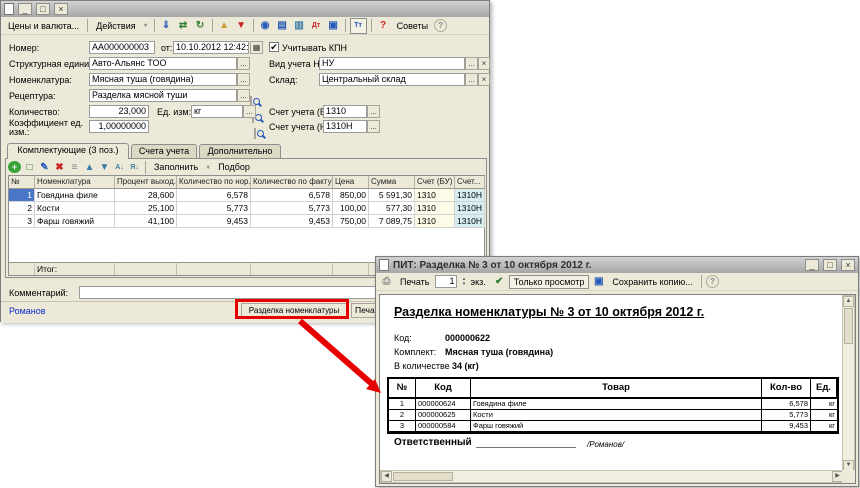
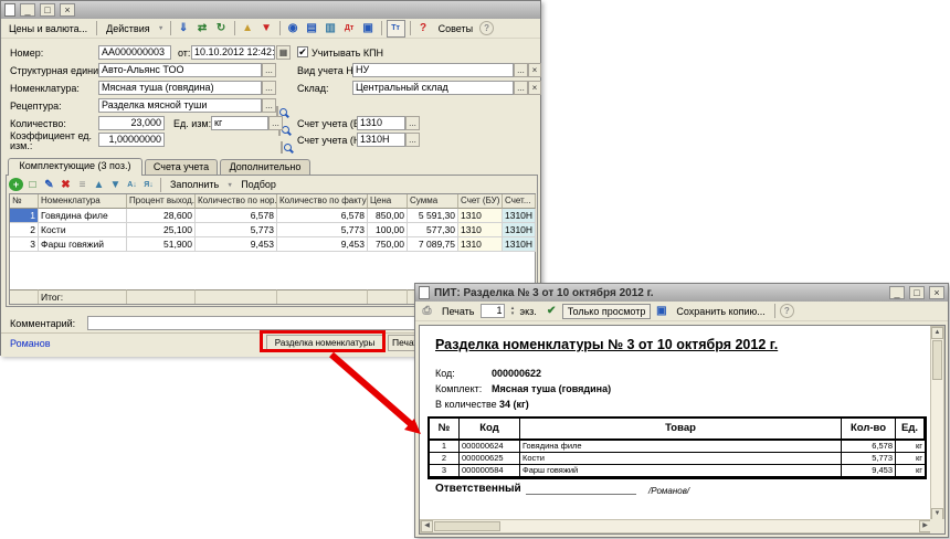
  _
  □
  ×
  Цены и валюта...
  Действия
  ⇓
  ⇄
  ↻
  ▲
  ▼
  ◉
  ▤
  ▥
  ▣
  ?
  Советы
  ?
  Номер:
  АА000000003
  от:
  10.10.2012 12:42:
  ▦
  ✔
  Учитывать КПН
  Структурная едини
  Авто-Альянс ТОО
  ...
  Вид учета Н
  НУ
  ...
  ×
  Номенклатура:
  Мясная туша (говядина)
  ...
  Склад:
  Центральный склад
  ...
  ×
  Рецептура:
  Разделка мясной туши
  ...
  Количество:
  23,000
  Ед. изм:
  кг
  ...
  Счет учета (
  1310
  ...
  Коэффициент ед. изм.:
  1,00000000
  Счет учета (
  1310Н
  ...
  Комплектующие (3 поз.)
  Счета учета
  Дополнительно
  +
  □
  ✎
  ✖
  ≡
  ▲
  ▼
  Заполнить
  Подбор
  №
  Номенклатура
  Процент выход.
  Количество по нор.
  Количество по факту
  Цена
  Сумма
  Счет (БУ)
  Счет...
  1
  Говядина филе
  28,600
  6,578
  6,578
  850,00
  5 591,30
  1310
  1310Н
  2
  Кости
  25,100
  5,773
  5,773
  100,00
  577,30
  1310
  1310Н
  3
  Фарш говяжий
- 41,100
+ 51,900
  9,453
  9,453
  750,00
  7 089,75
  1310
  1310Н
  Итог:
  Комментарий:
  Романов
  Разделка номенклатуры
  ПИТ: Разделка № 3 от 10 октября 2012 г.
  _
  □
  ×
  ⎙
  Печать
  1
  экз.
  ✔
  Только просмотр
  ▣
  Сохранить копию...
  ?
  Разделка номенклатуры № 3 от 10 октября 2012 г.
  Код:
  000000622
  Комплект:
  Мясная туша (говядина)
  В количестве
  34 (кг)
  №
  Код
  Товар
  Кол-во
  Ед.
  1
  000000624
  Говядина филе
  6,578
  кг
  2
  000000625
  Кости
  5,773
  кг
  3
  000000584
  Фарш говяжий
  9,453
  кг
  Ответственный
  /Романов/
